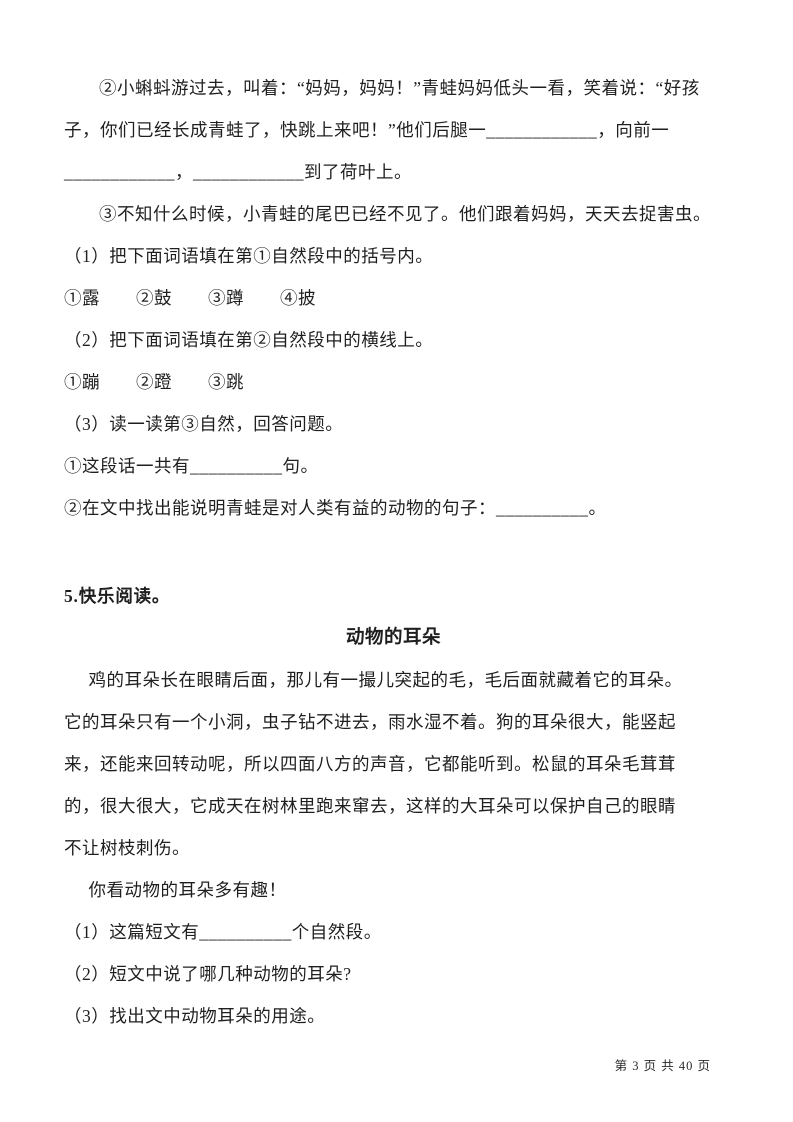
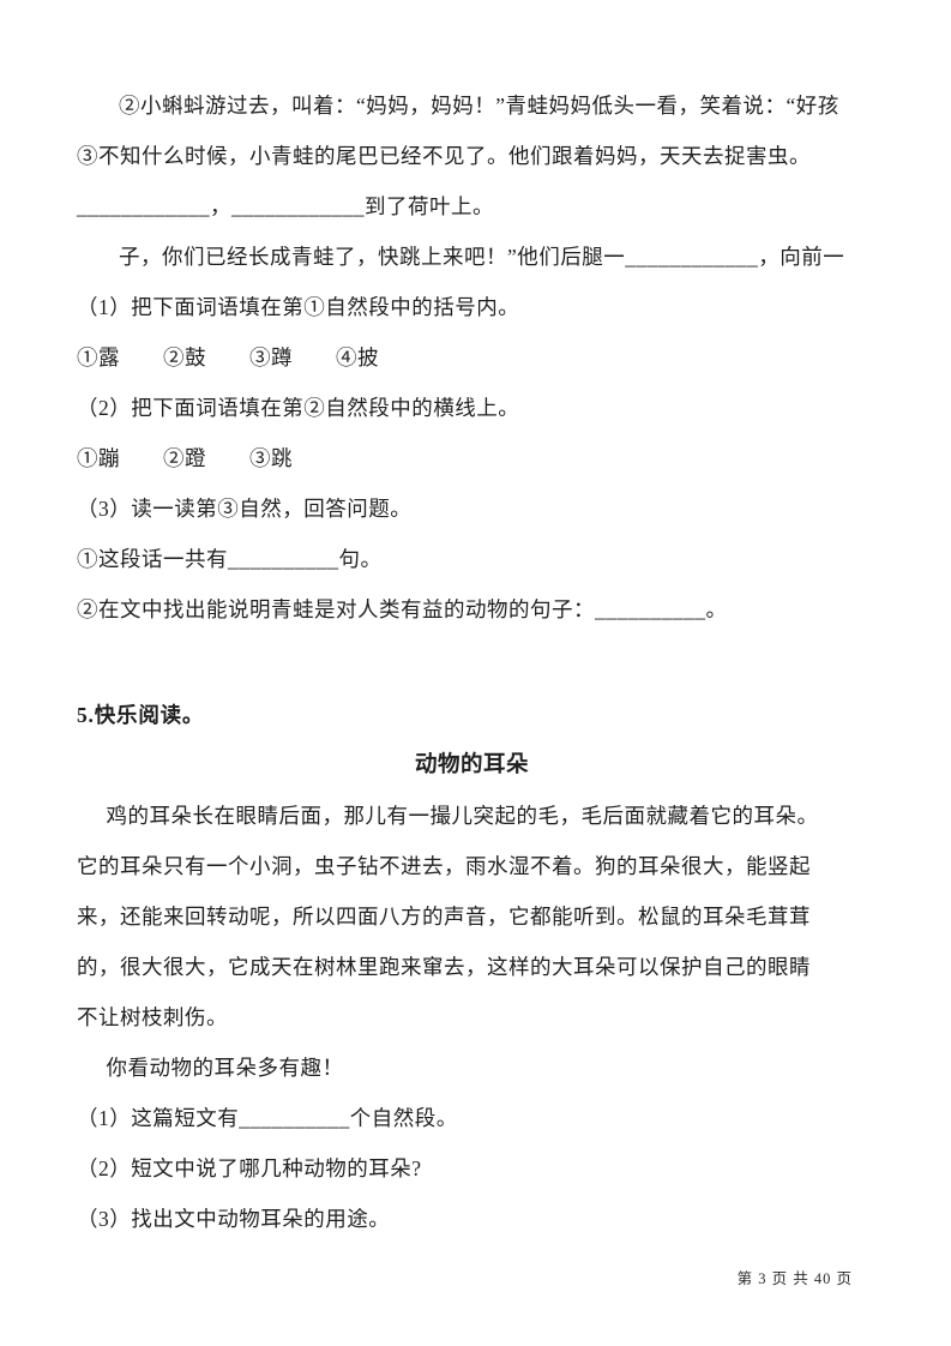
  ②小蝌蚪游过去，叫着：“妈妈，妈妈！”青蛙妈妈低头一看，笑着说：“好孩
- 子，你们已经长成青蛙了，快跳上来吧！”他们后腿一____________，向前一
+ ③不知什么时候，小青蛙的尾巴已经不见了。他们跟着妈妈，天天去捉害虫。
  ____________，____________到了荷叶上。
- ③不知什么时候，小青蛙的尾巴已经不见了。他们跟着妈妈，天天去捉害虫。
+ 子，你们已经长成青蛙了，快跳上来吧！”他们后腿一____________，向前一
  （1）把下面词语填在第①自然段中的括号内。
  ①露 ②鼓 ③蹲 ④披
  （2）把下面词语填在第②自然段中的横线上。
  ①蹦 ②蹬 ③跳
  （3）读一读第③自然，回答问题。
  ①这段话一共有__________句。
  ②在文中找出能说明青蛙是对人类有益的动物的句子：__________。
  5.快乐阅读。
  动物的耳朵
  鸡的耳朵长在眼睛后面，那儿有一撮儿突起的毛，毛后面就藏着它的耳朵。
  它的耳朵只有一个小洞，虫子钻不进去，雨水湿不着。狗的耳朵很大，能竖起
  来，还能来回转动呢，所以四面八方的声音，它都能听到。松鼠的耳朵毛茸茸
  的，很大很大，它成天在树林里跑来窜去，这样的大耳朵可以保护自己的眼睛
  不让树枝刺伤。
  你看动物的耳朵多有趣！
  （1）这篇短文有__________个自然段。
  （2）短文中说了哪几种动物的耳朵?
  （3）找出文中动物耳朵的用途。
  第 3 页 共 40 页
